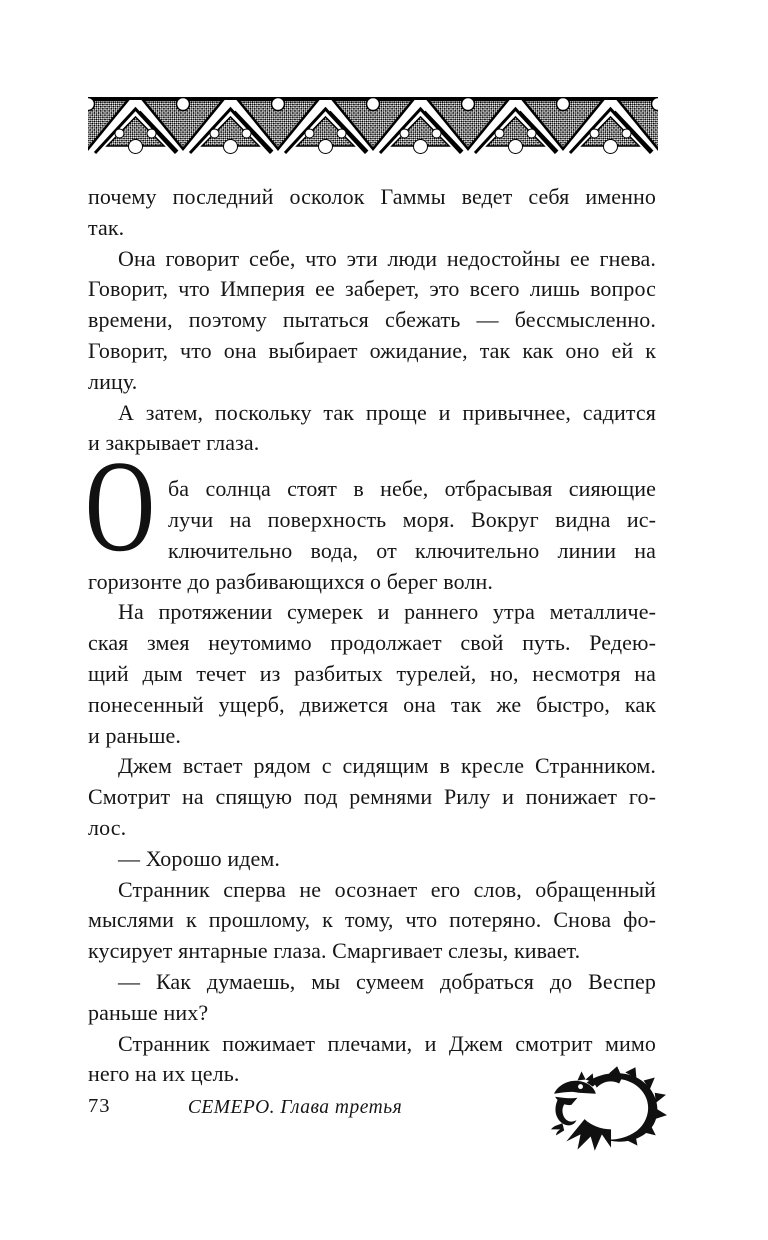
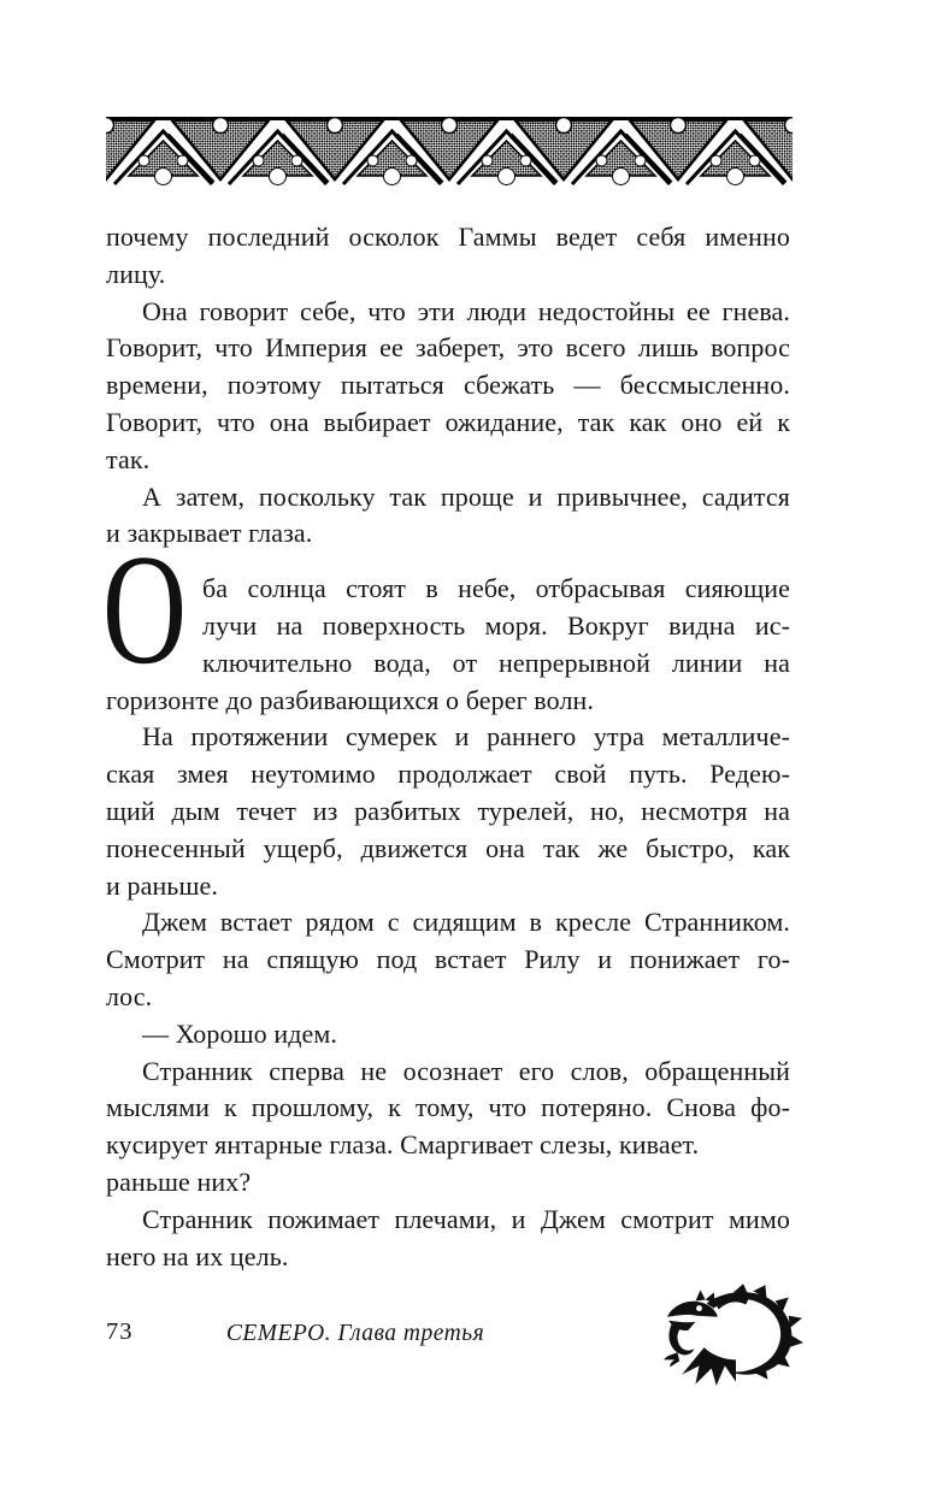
  почему последний осколок Гаммы ведет себя именно
- так.
+ лицу.
  Она говорит себе, что эти люди недостойны ее гнева.
  Говорит, что Империя ее заберет, это всего лишь вопрос
  времени, поэтому пытаться сбежать — бессмысленно.
  Говорит, что она выбирает ожидание, так как оно ей к
- лицу.
+ так.
  А затем, поскольку так проще и привычнее, садится
  и закрывает глаза.
  О
  ба солнца стоят в небе, отбрасывая сияющие
  лучи на поверхность моря. Вокруг видна ис-
- ключительно вода, от ключительно линии на
+ ключительно вода, от непрерывной линии на
  горизонте до разбивающихся о берег волн.
  На протяжении сумерек и раннего утра металличе-
  ская змея неутомимо продолжает свой путь. Редею-
  щий дым течет из разбитых турелей, но, несмотря на
  понесенный ущерб, движется она так же быстро, как
  и раньше.
  Джем встает рядом с сидящим в кресле Странником.
- Смотрит на спящую под ремнями Рилу и понижает го-
+ Смотрит на спящую под встает Рилу и понижает го-
  лос.
  — Хорошо идем.
  Странник сперва не осознает его слов, обращенный
  мыслями к прошлому, к тому, что потеряно. Снова фо-
  кусирует янтарные глаза. Смаргивает слезы, кивает.
- — Как думаешь, мы сумеем добраться до Веспер
  раньше них?
  Странник пожимает плечами, и Джем смотрит мимо
  него на их цель.
  73
  СЕМЕРО. Глава третья
